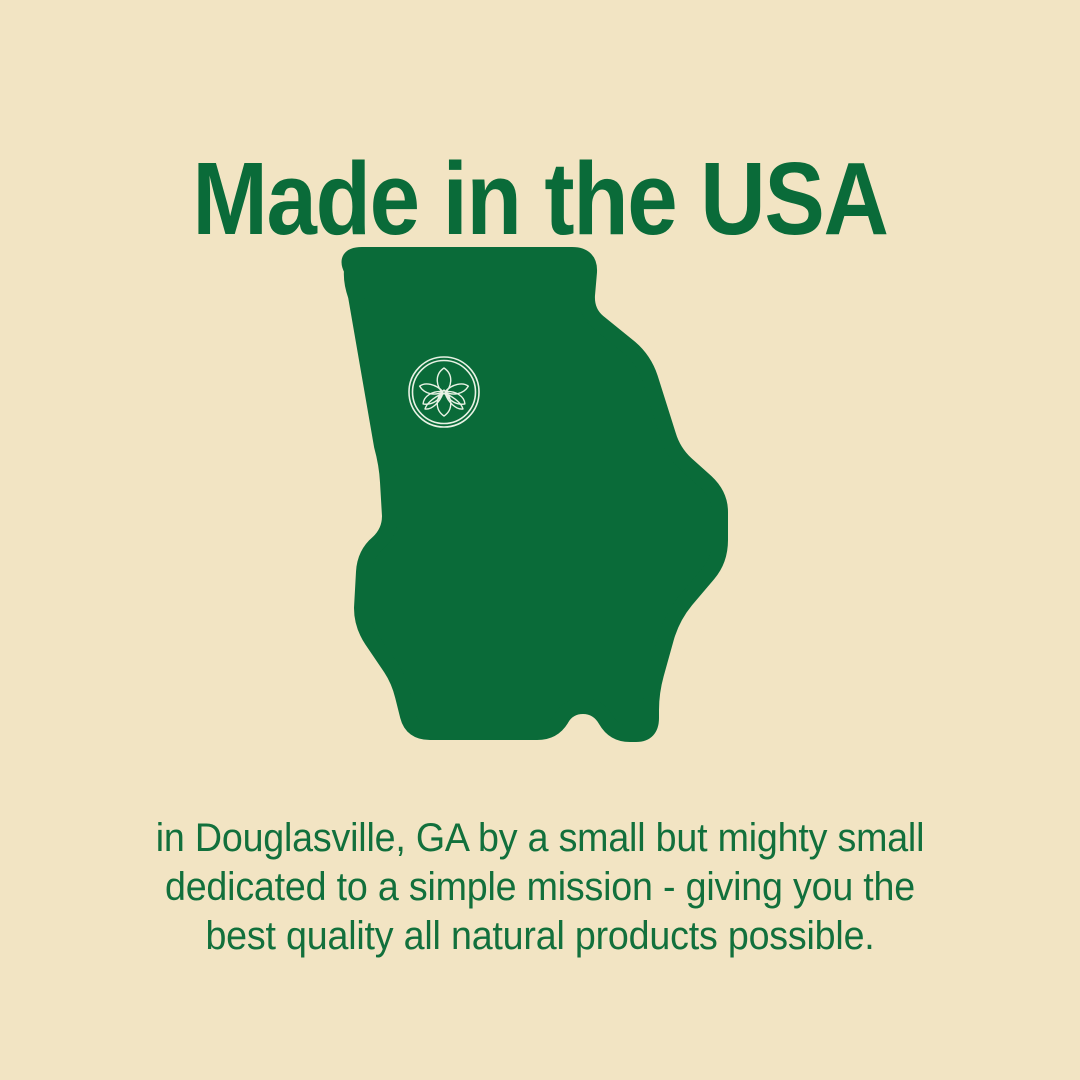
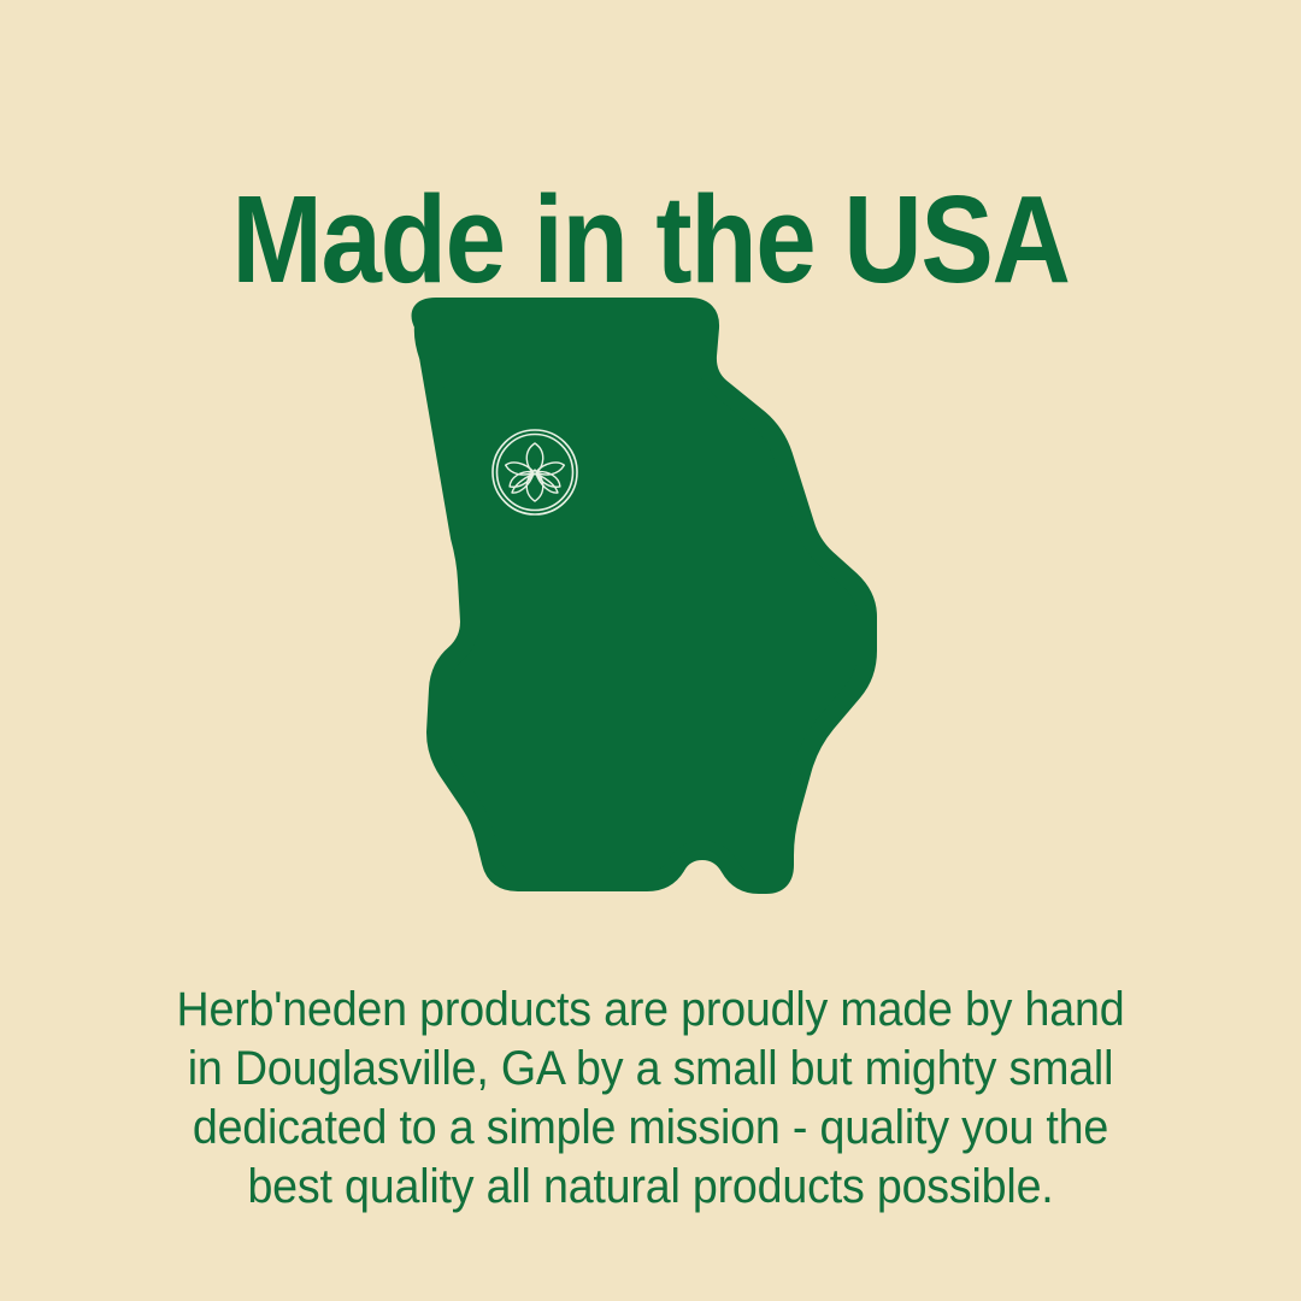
  Made in the USA
+ Herb'neden products are proudly made by hand
  in Douglasville, GA by a small but mighty small
- dedicated to a simple mission - giving you the
+ dedicated to a simple mission - quality you the
  best quality all natural products possible.
